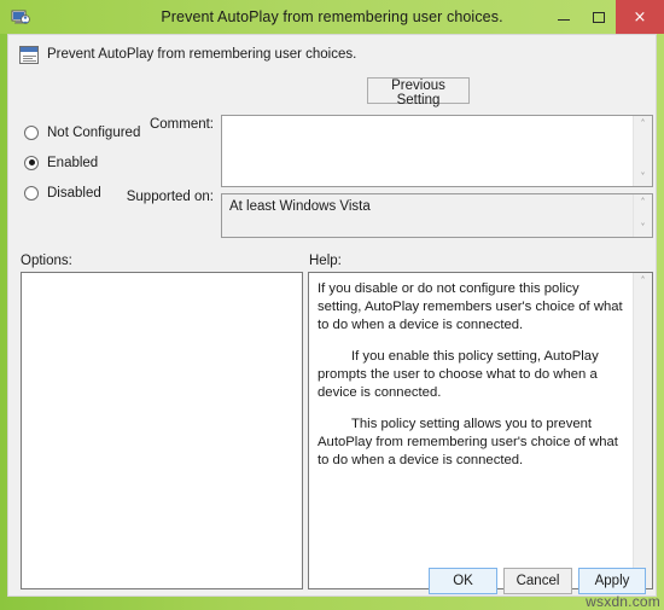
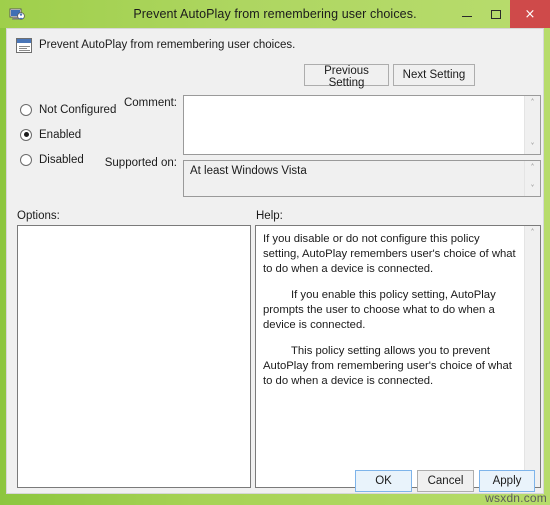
  Prevent AutoPlay from remembering user choices.
  ×
  Prevent AutoPlay from remembering user choices.
  Previous Setting
+ Next Setting
  Not Configured
  Enabled
  Disabled
  Comment:
  ˄
  ˅
  Supported on:
  At least Windows Vista
  ˄
  ˅
  Options:
  Help:
  If you disable or do not configure this policy setting, AutoPlay remembers user's choice of what to do when a device is connected.
  If you enable this policy setting, AutoPlay prompts the user to choose what to do when a device is connected.
  This policy setting allows you to prevent AutoPlay from remembering user's choice of what to do when a device is connected.
  ˄
  OK
  Cancel
  Apply
  wsxdn.com
